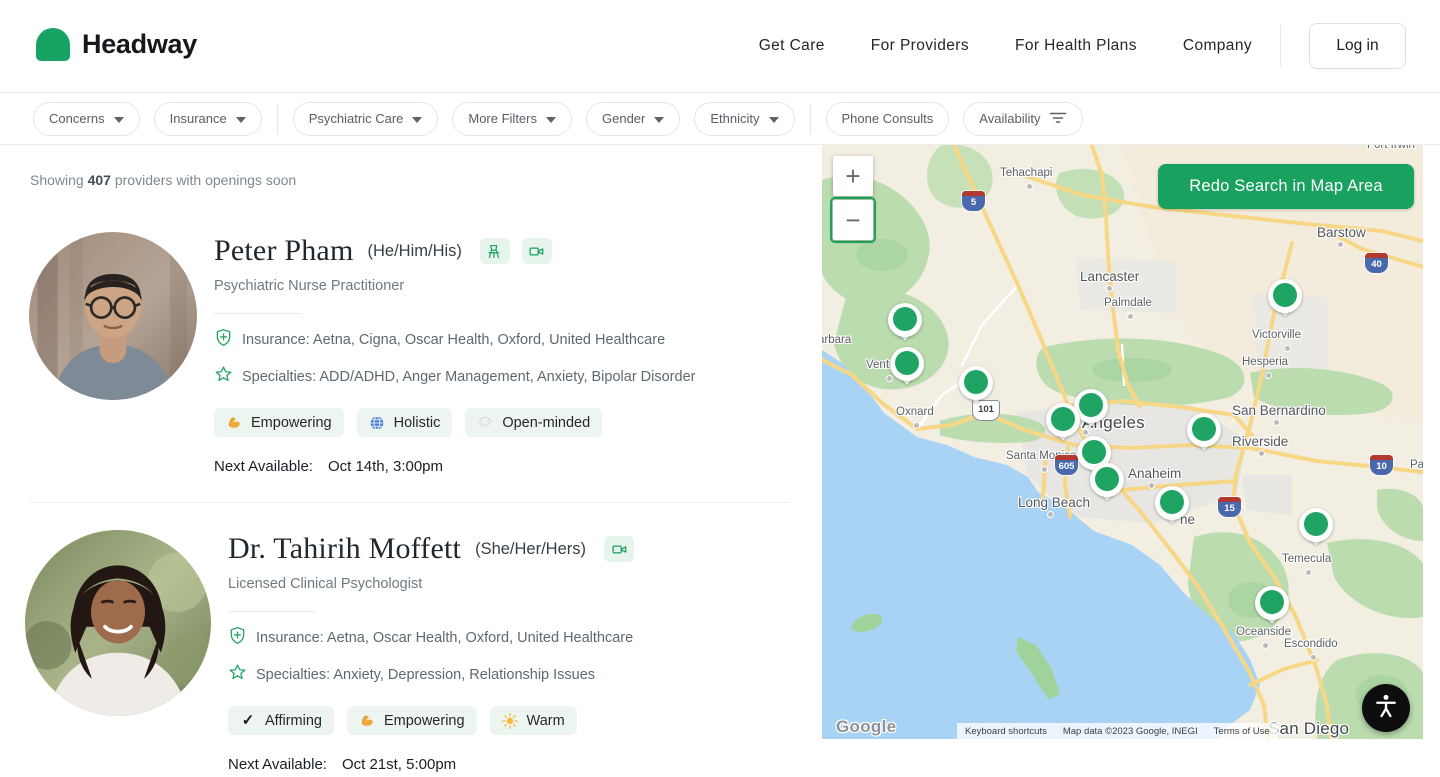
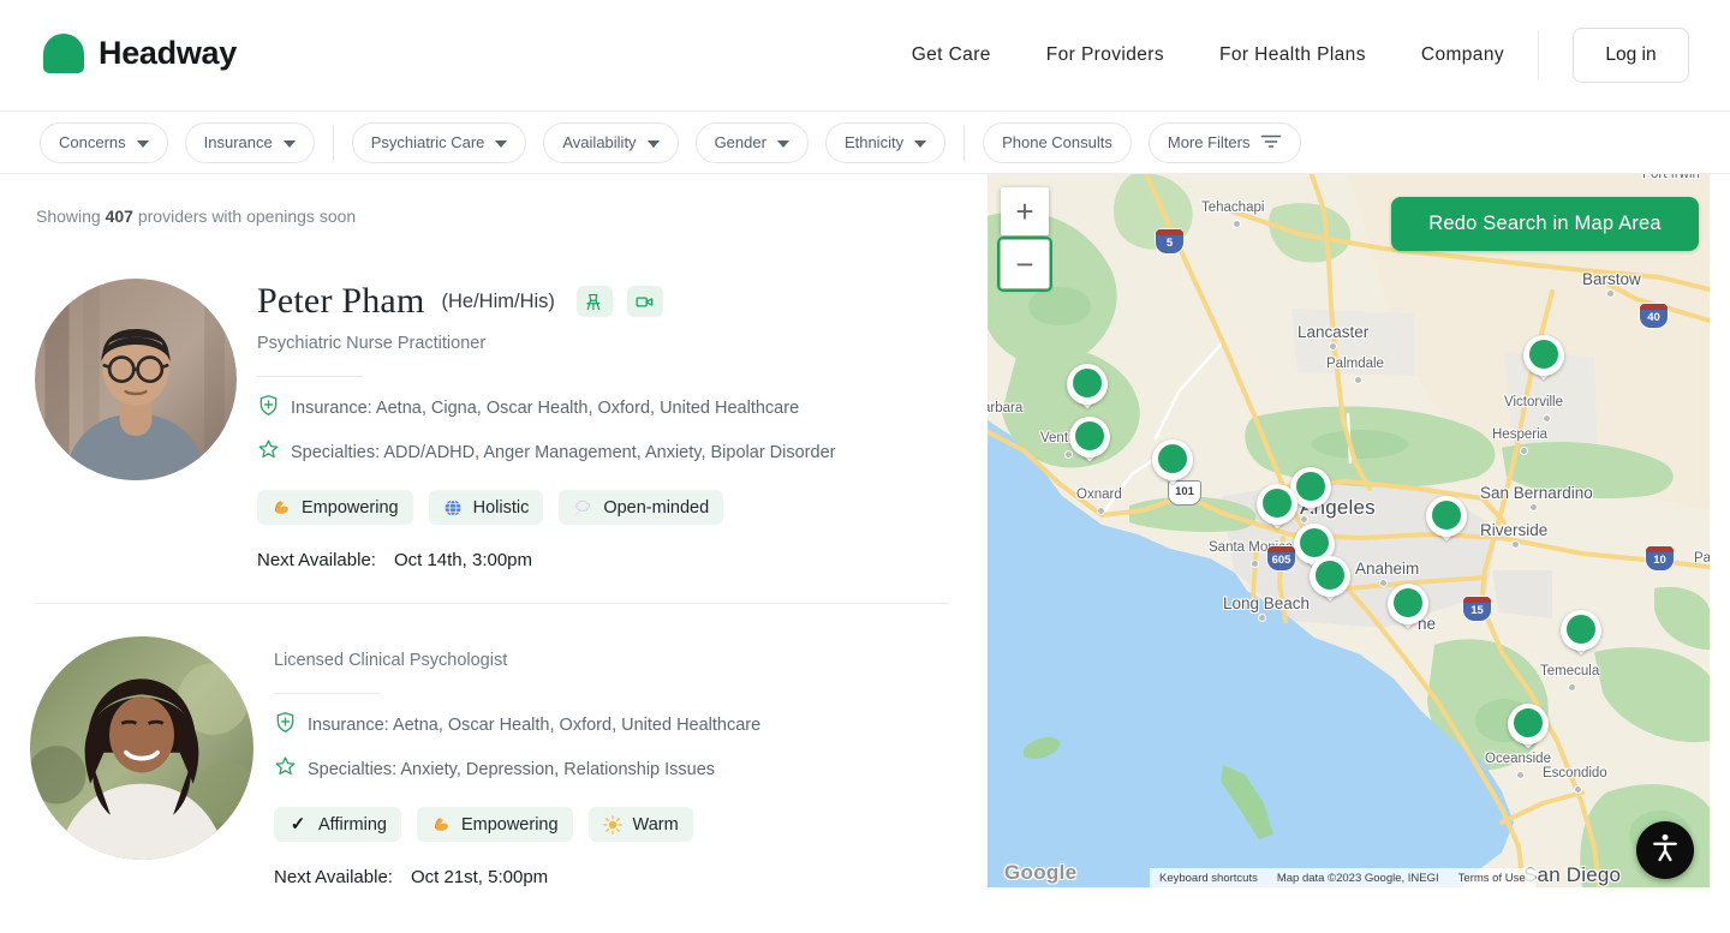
  Headway
  Get Care
  For Providers
  For Health Plans
  Company
  Log in
  Concerns
  Insurance
  Psychiatric Care
- More Filters
+ Availability
  Gender
  Ethnicity
  Phone Consults
- Availability
+ More Filters
  Showing 407 providers with openings soon
  Peter Pham
  (He/Him/His)
  Psychiatric Nurse Practitioner
  Insurance: Aetna, Cigna, Oscar Health, Oxford, United Healthcare
  Specialties: ADD/ADHD, Anger Management, Anxiety, Bipolar Disorder
  Empowering
  Holistic
  Open-minded
  Next Available: Oct 14th, 3:00pm
- Dr. Tahirih Moffett
- (She/Her/Hers)
  Licensed Clinical Psychologist
  Insurance: Aetna, Oscar Health, Oxford, United Healthcare
  Specialties: Anxiety, Depression, Relationship Issues
  ✓
  Affirming
  Empowering
  Warm
  Next Available: Oct 21st, 5:00pm
  +
  −
  Redo Search in Map Area
  Fort Irwin
  Tehachapi
  Barstow
  Lancaster
  Palmdale
  Victorville
  Hesperia
  arbara
  Oxnard
  San Bernardino
  Riverside
  Anaheim
  Long Beach
  ne
  Temecula
  Oceanside
  Escondido
  San Diego
  5
  40
  101
  605
  15
  10
  Google
  Keyboard shortcuts
  Map data ©2023 Google, INEGI
  Terms of Use
